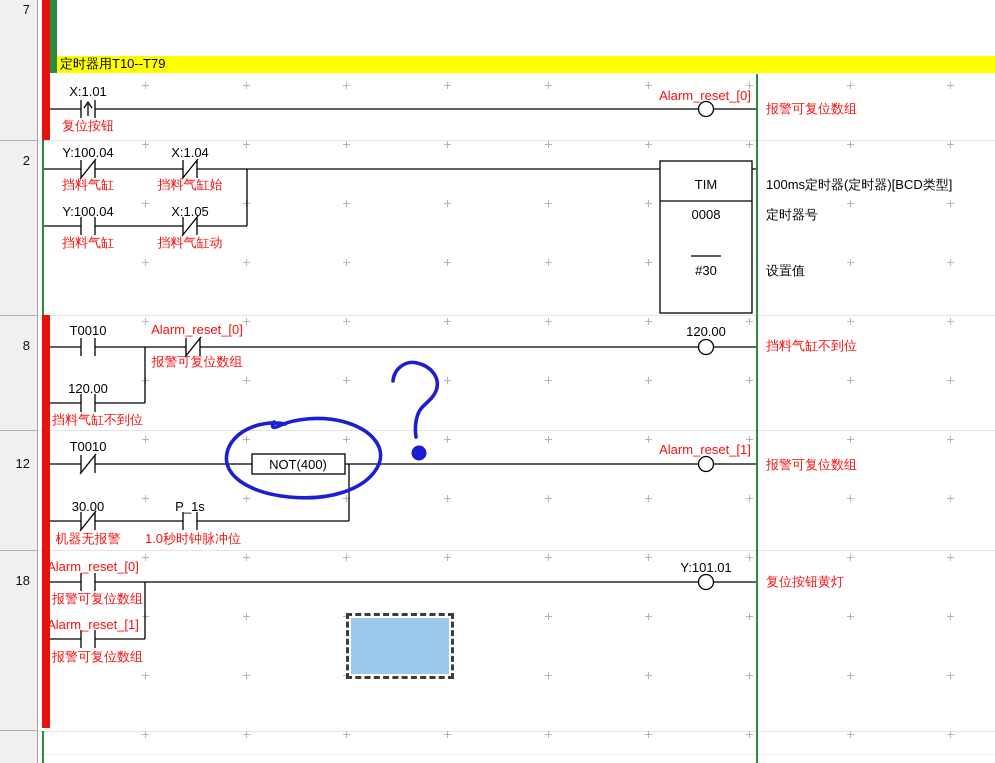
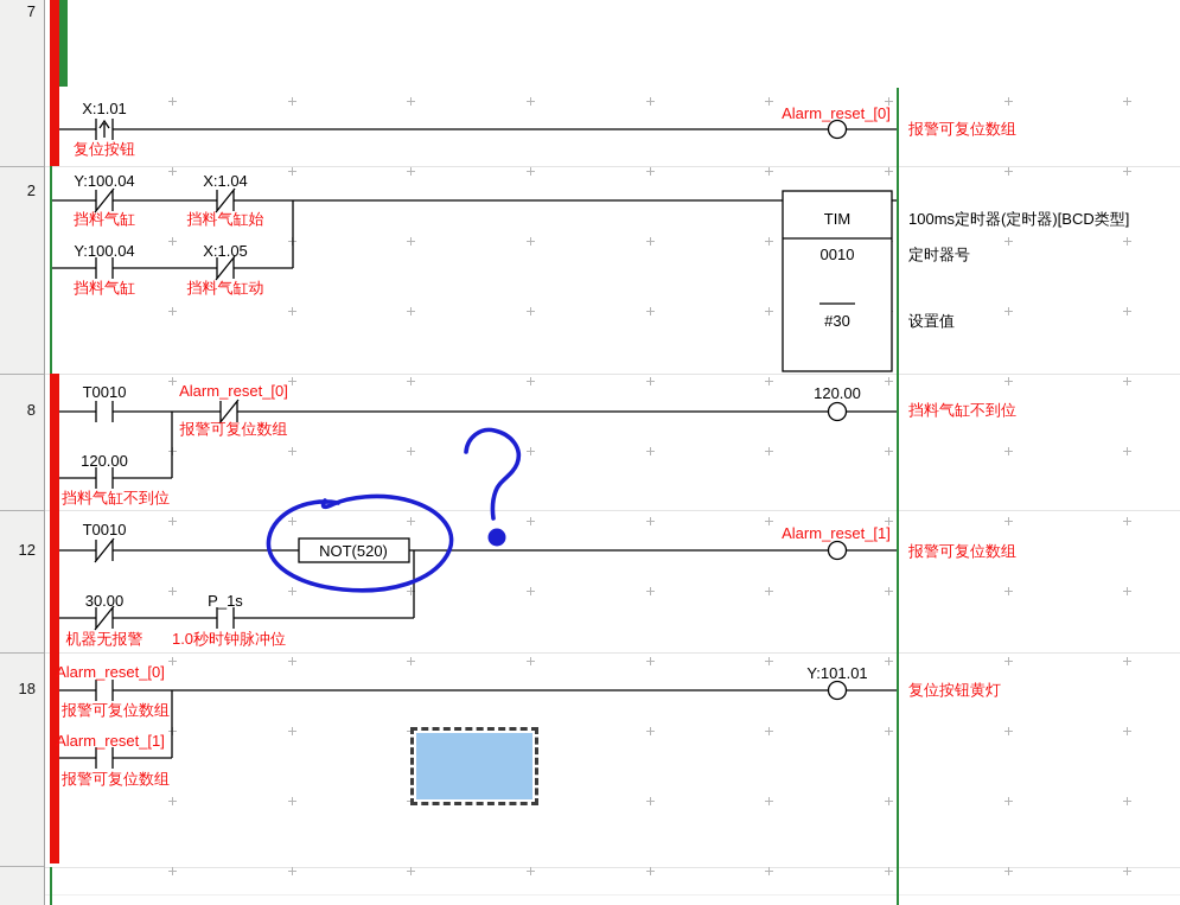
  7
  2
  8
  12
  18
- 定时器用T10--T79
  X:1.01
  复位按钮
  Alarm_reset_[0]
  报警可复位数组
  Y:100.04
  X:1.04
  挡料气缸
  挡料气缸始
  Y:100.04
  X:1.05
  挡料气缸
  挡料气缸动
  TIM
- 0008
+ 0010
  #30
  100ms定时器(定时器)[BCD类型]
  定时器号
  设置值
  T0010
  Alarm_reset_[0]
  报警可复位数组
  120.00
  挡料气缸不到位
  120.00
  挡料气缸不到位
  T0010
- NOT(400)
+ NOT(520)
  30.00
  P_1s
  机器无报警
  1.0秒时钟脉冲位
  Alarm_reset_[1]
  报警可复位数组
  Alarm_reset_[0]
  报警可复位数组
  Alarm_reset_[1]
  报警可复位数组
  Y:101.01
  复位按钮黄灯
